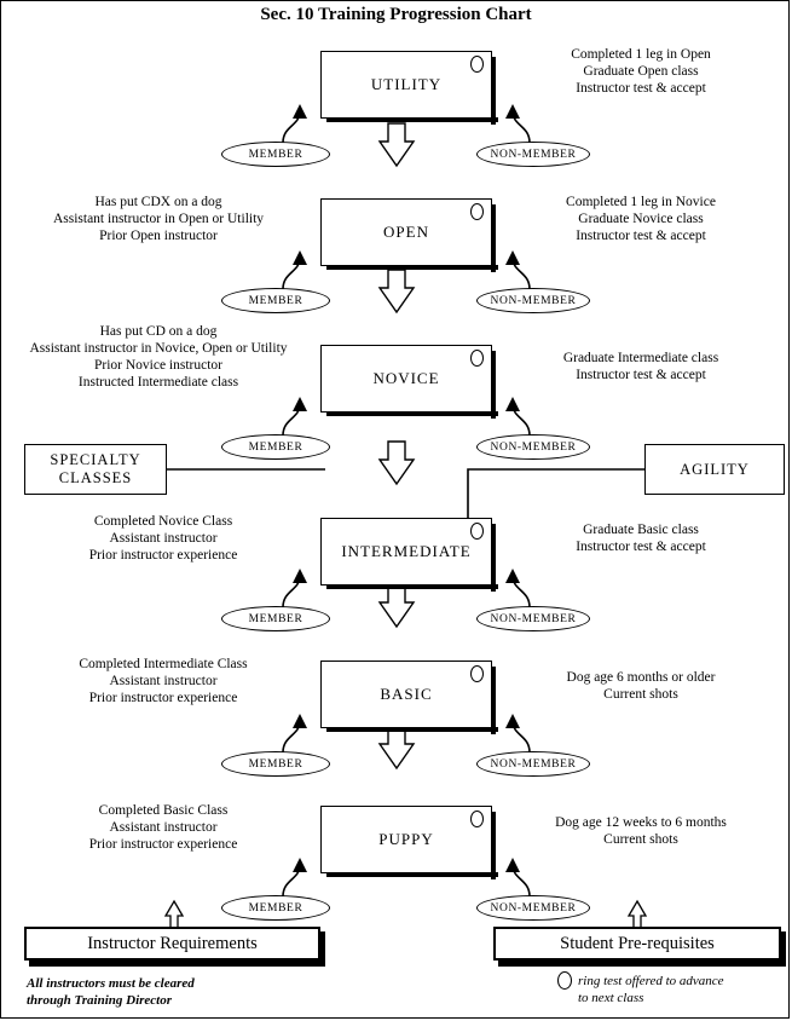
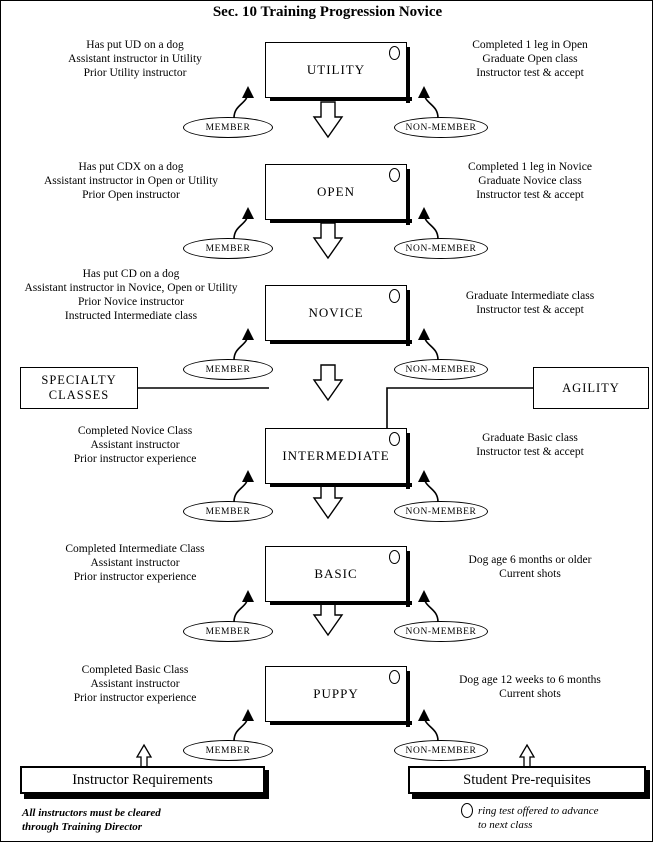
- Sec. 10 Training Progression Chart
+ Sec. 10 Training Progression Novice
  UTILITY
  OPEN
  NOVICE
  INTERMEDIATE
  BASIC
  PUPPY
  SPECIALTY
  CLASSES
  AGILITY
  Instructor Requirements
  Student Pre-requisites
  MEMBER
  MEMBER
  MEMBER
  MEMBER
  MEMBER
  MEMBER
  NON-MEMBER
  NON-MEMBER
  NON-MEMBER
  NON-MEMBER
  NON-MEMBER
  NON-MEMBER
+ Has put UD on a dog
+ Assistant instructor in Utility
+ Prior Utility instructor
  Has put CDX on a dog
  Assistant instructor in Open or Utility
  Prior Open instructor
  Has put CD on a dog
  Assistant instructor in Novice, Open or Utility
  Prior Novice instructor
  Instructed Intermediate class
  Completed Novice Class
  Assistant instructor
  Prior instructor experience
  Completed Intermediate Class
  Assistant instructor
  Prior instructor experience
  Completed Basic Class
  Assistant instructor
  Prior instructor experience
  Completed 1 leg in Open
  Graduate Open class
  Instructor test & accept
  Completed 1 leg in Novice
  Graduate Novice class
  Instructor test & accept
  Graduate Intermediate class
  Instructor test & accept
  Graduate Basic class
  Instructor test & accept
  Dog age 6 months or older
  Current shots
  Dog age 12 weeks to 6 months
  Current shots
  All instructors must be cleared
  through Training Director
  ring test offered to advance
  to next class
